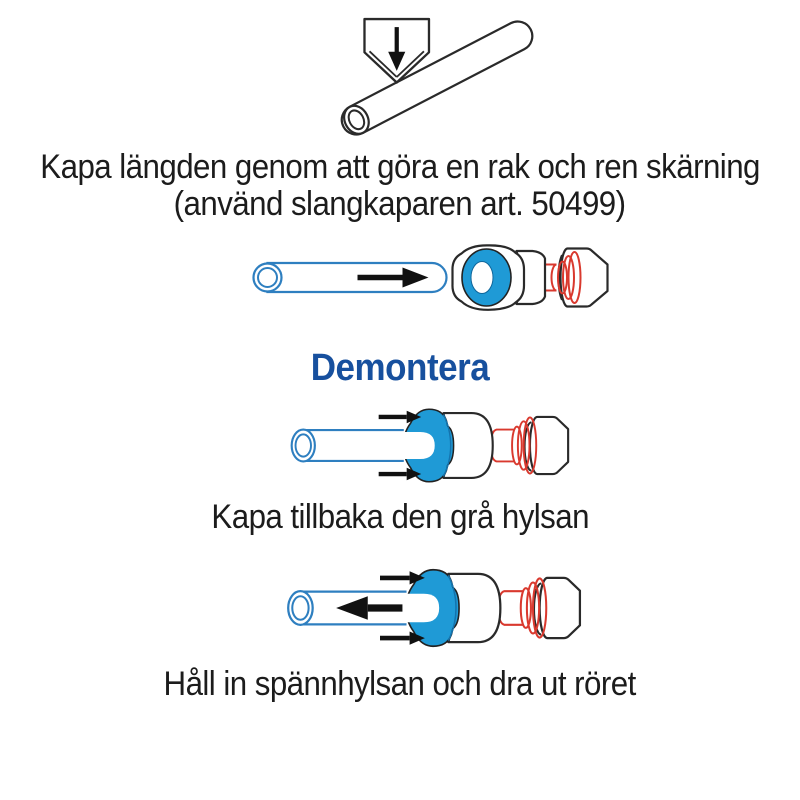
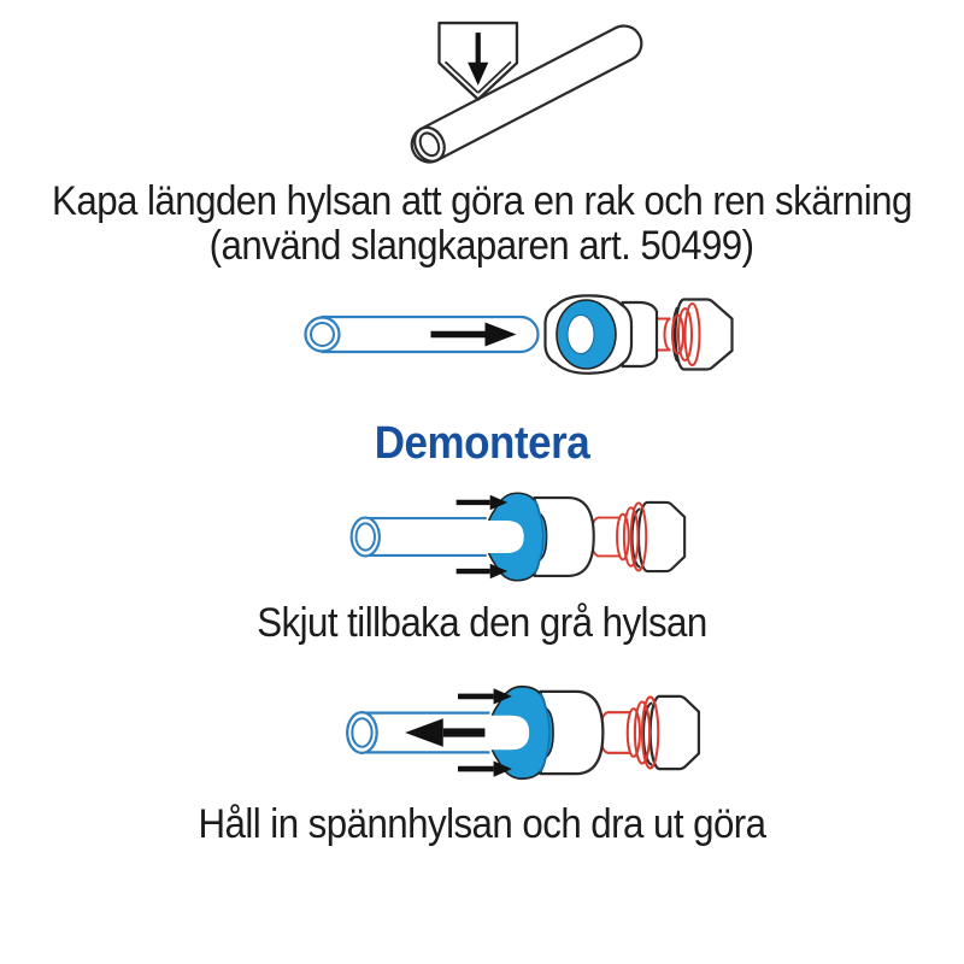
- Kapa längden genom att göra en rak och ren skärning
+ Kapa längden hylsan att göra en rak och ren skärning
  (använd slangkaparen art. 50499)
  Demontera
- Kapa tillbaka den grå hylsan
+ Skjut tillbaka den grå hylsan
- Håll in spännhylsan och dra ut röret
+ Håll in spännhylsan och dra ut göra
